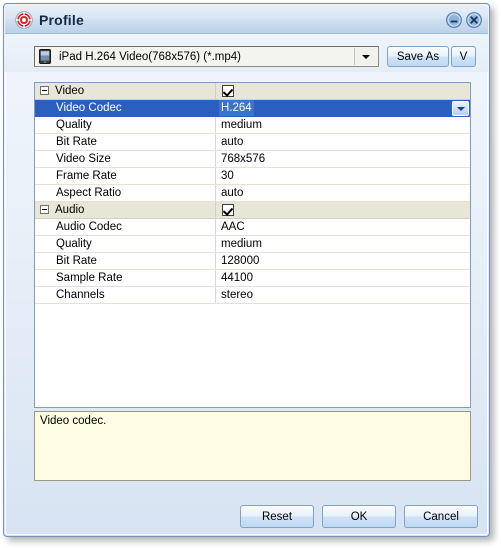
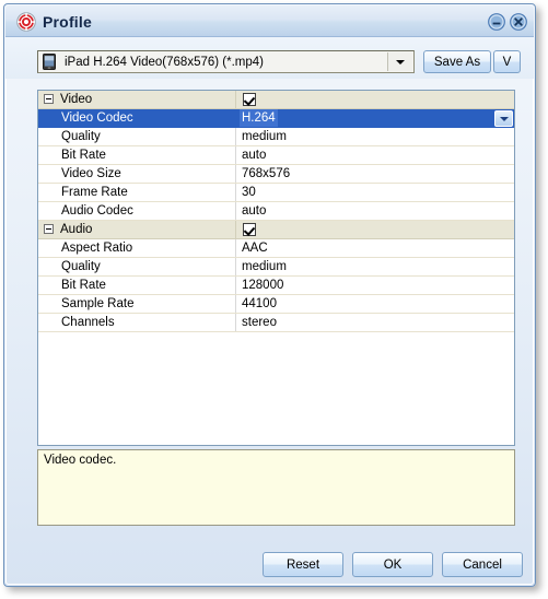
  Profile
  iPad H.264 Video(768x576) (*.mp4)
  Save As
  V
  Video
  Video Codec
  H.264
  Quality
  medium
  Bit Rate
  auto
  Video Size
  768x576
  Frame Rate
  30
- Aspect Ratio
+ Audio Codec
  auto
  Audio
- Audio Codec
+ Aspect Ratio
  AAC
  Quality
  medium
  Bit Rate
  128000
  Sample Rate
  44100
  Channels
  stereo
  Video codec.
  Reset
  OK
  Cancel
